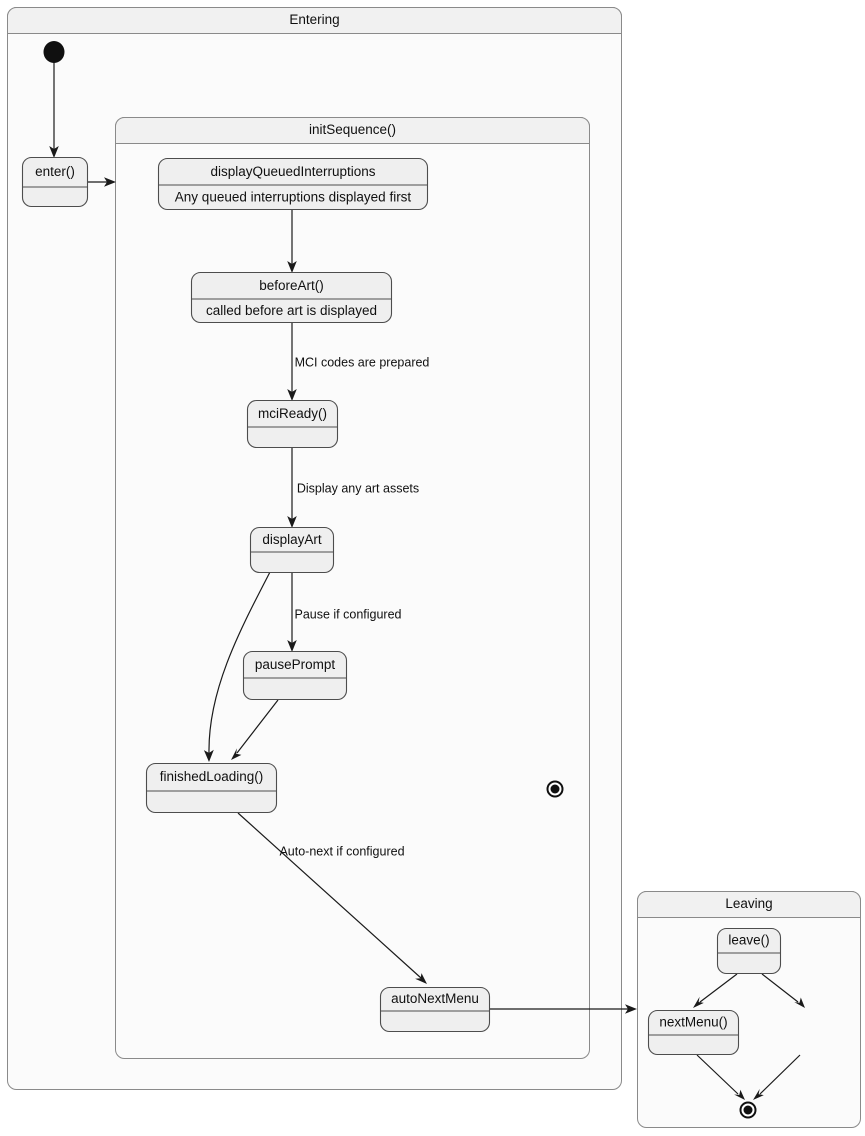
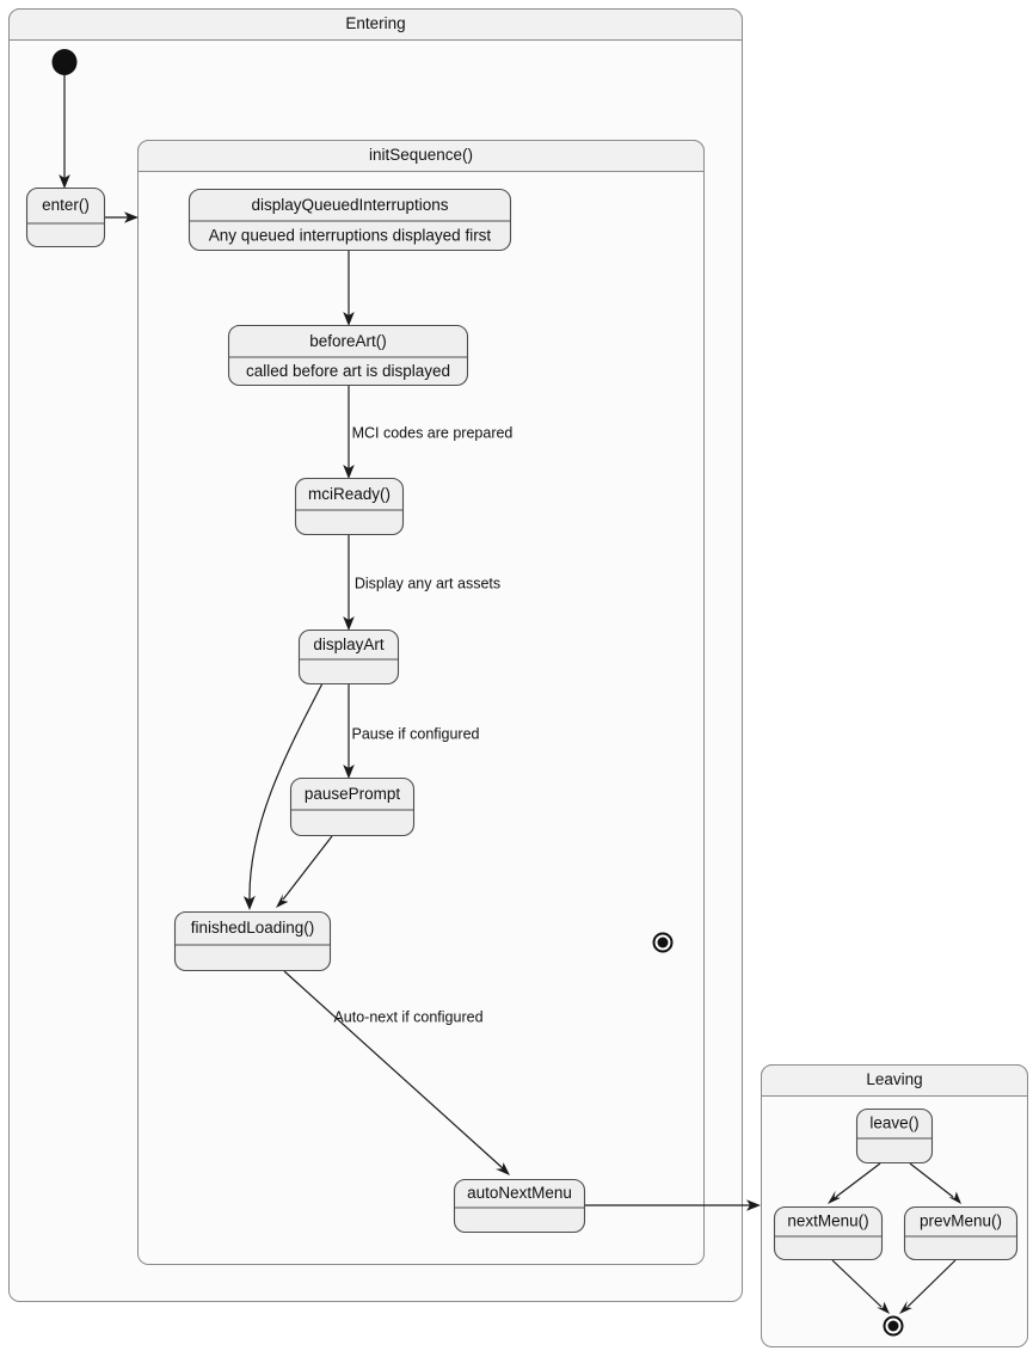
  Entering
  initSequence()
  Leaving
  MCI codes are prepared
  Display any art assets
  Pause if configured
  Auto-next if configured
  enter()
  displayQueuedInterruptions
  Any queued interruptions displayed first
  beforeArt()
  called before art is displayed
  mciReady()
  displayArt
  pausePrompt
  finishedLoading()
  autoNextMenu
  leave()
  nextMenu()
+ prevMenu()
